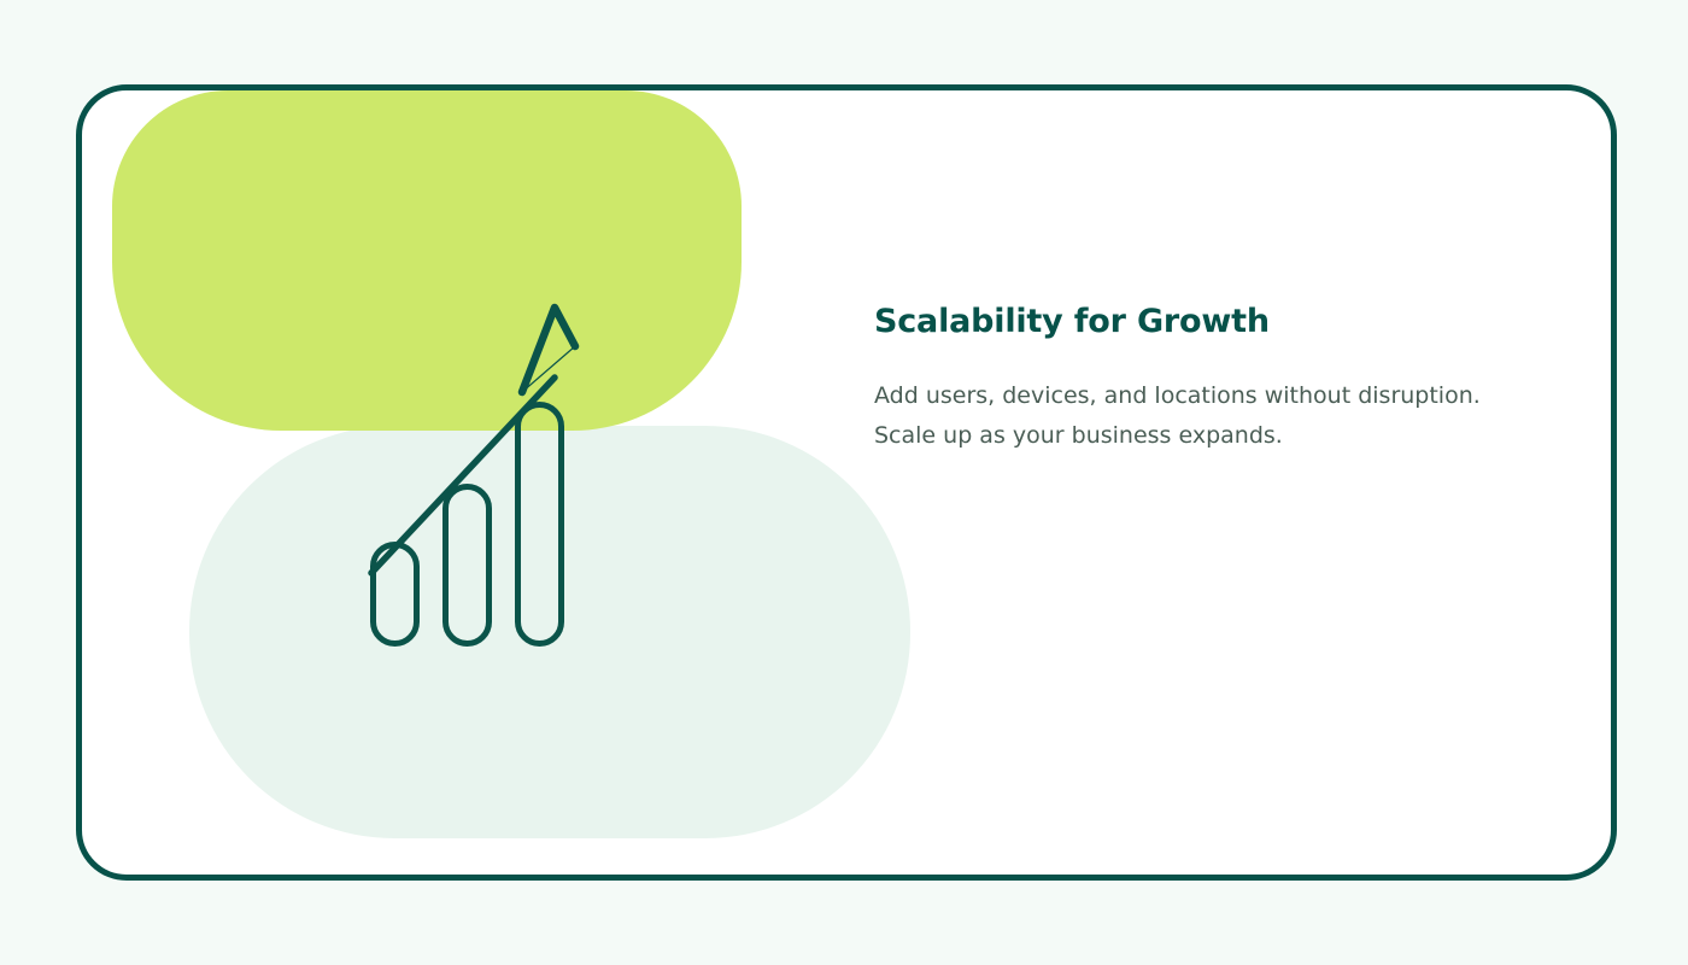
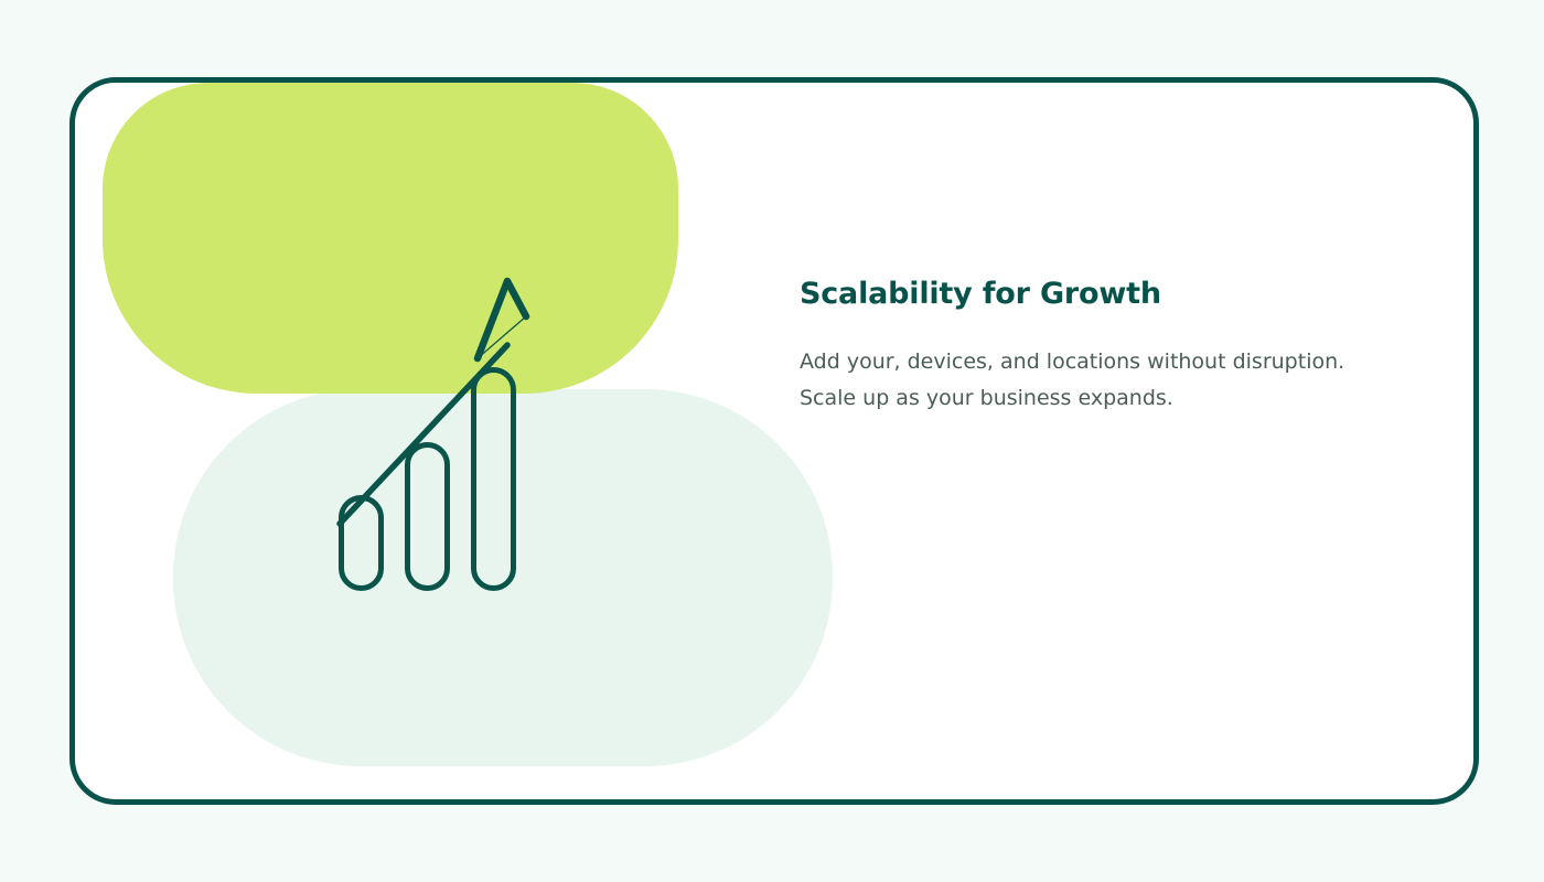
  Scalability for Growth
- Add users, devices, and locations without disruption. Scale up as your business expands.
+ Add your, devices, and locations without disruption. Scale up as your business expands.
